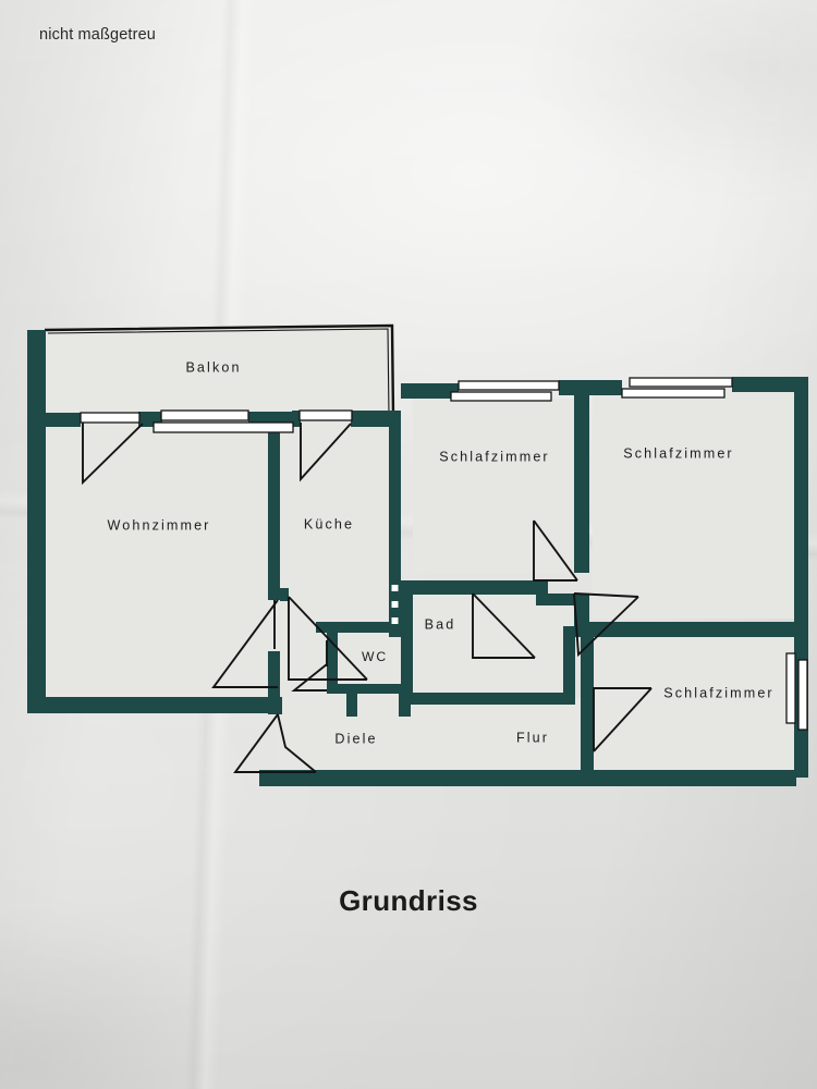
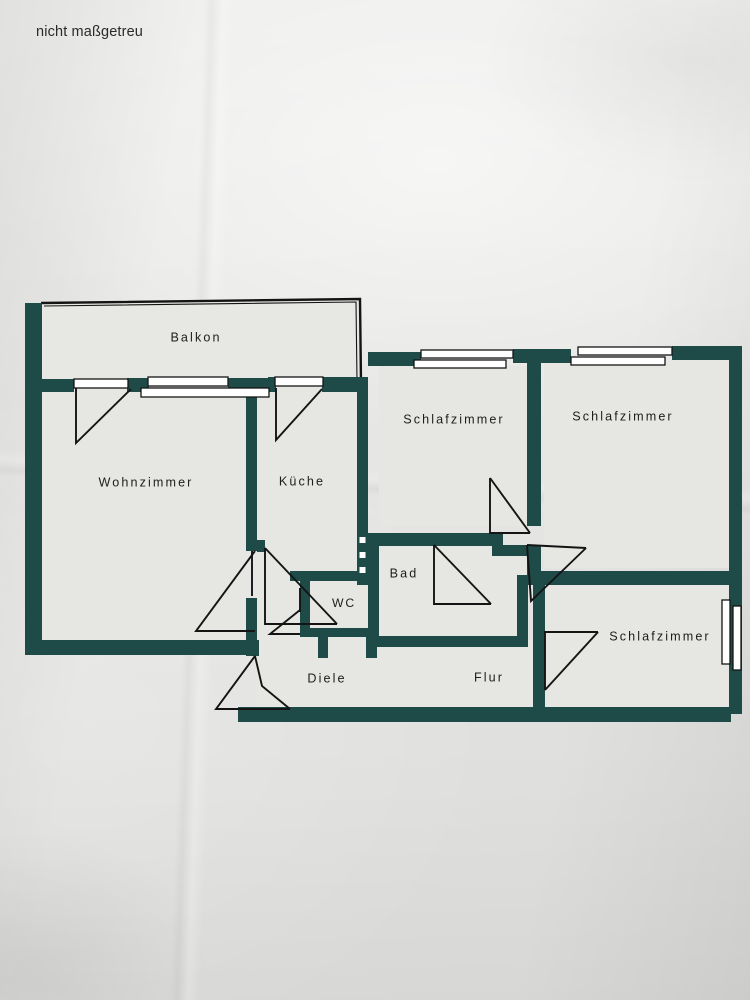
  nicht maßgetreu
  Balkon
  Wohnzimmer
  Küche
  Schlafzimmer
  Schlafzimmer
  Schlafzimmer
  Bad
  WC
  Diele
  Flur
- Grundriss
